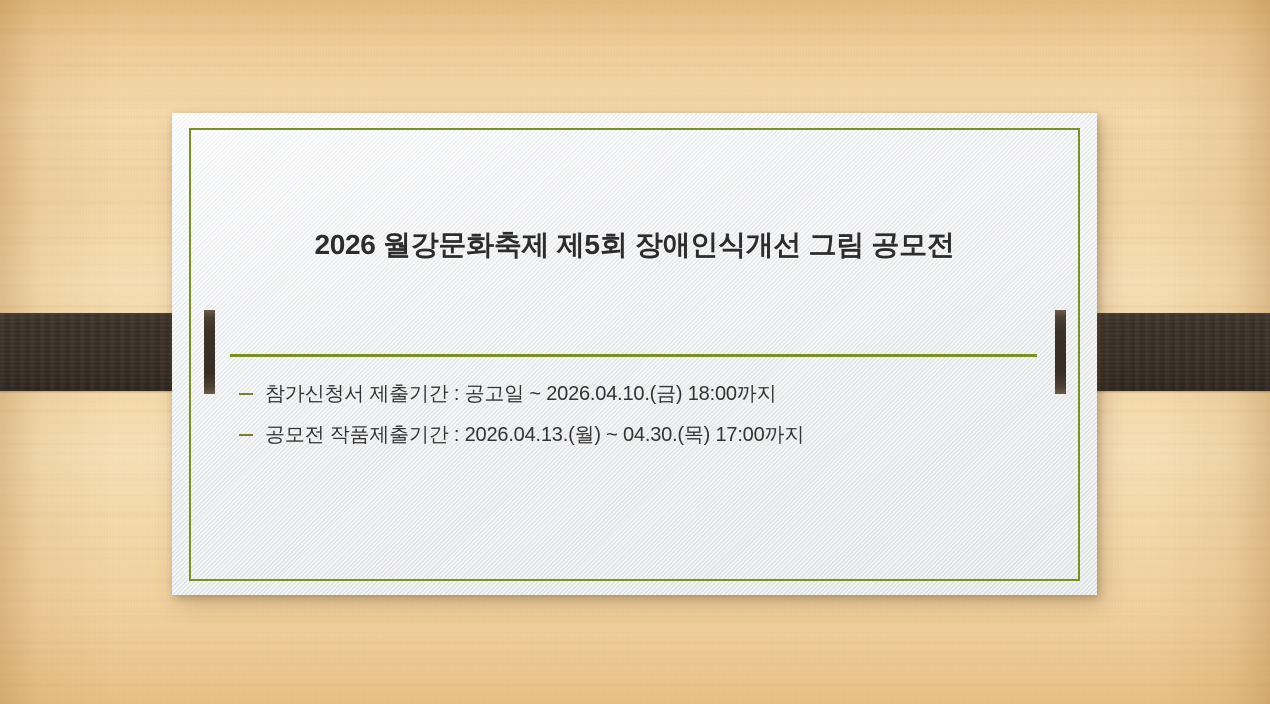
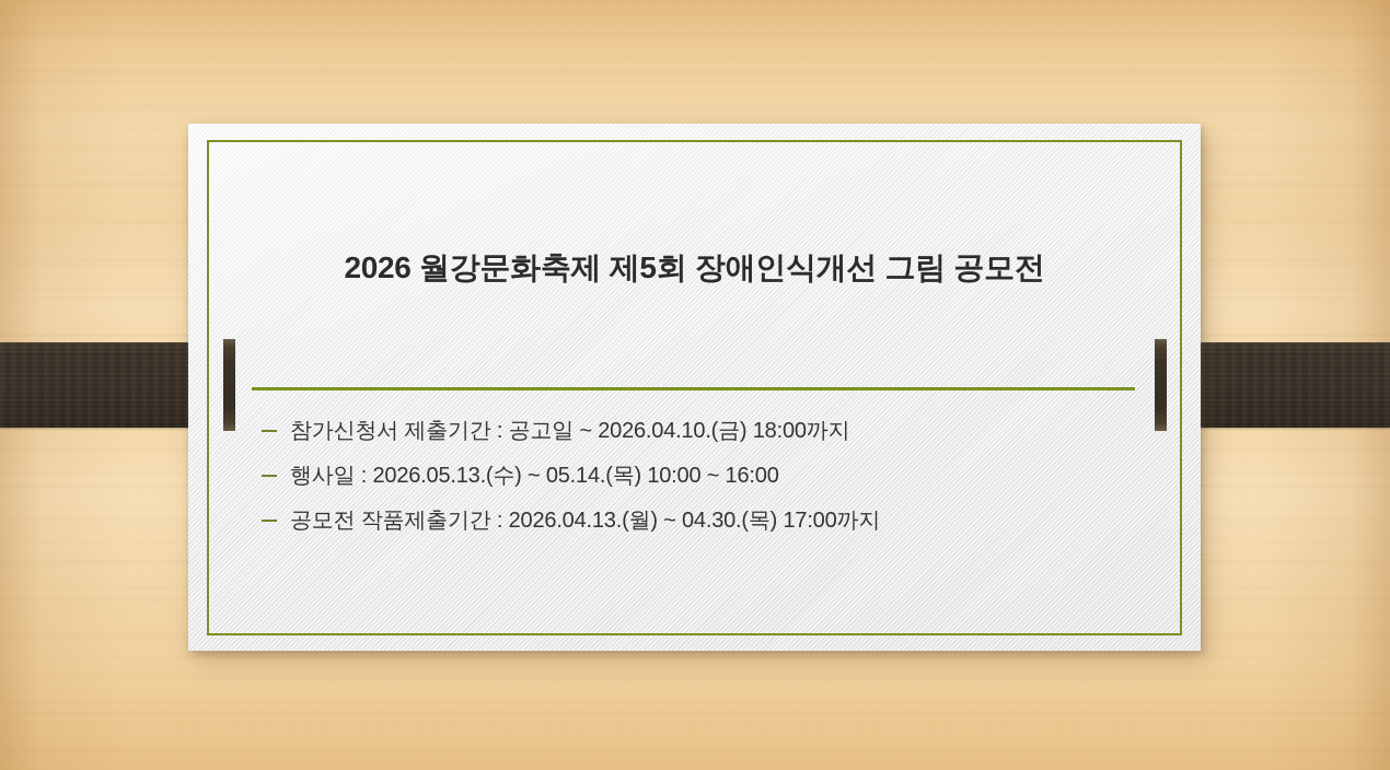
  2026 월강문화축제 제5회 장애인식개선 그림 공모전
  참가신청서 제출기간 : 공고일 ~ 2026.04.10.(금) 18:00까지
+ 행사일 : 2026.05.13.(수) ~ 05.14.(목) 10:00 ~ 16:00
  공모전 작품제출기간 : 2026.04.13.(월) ~ 04.30.(목) 17:00까지
